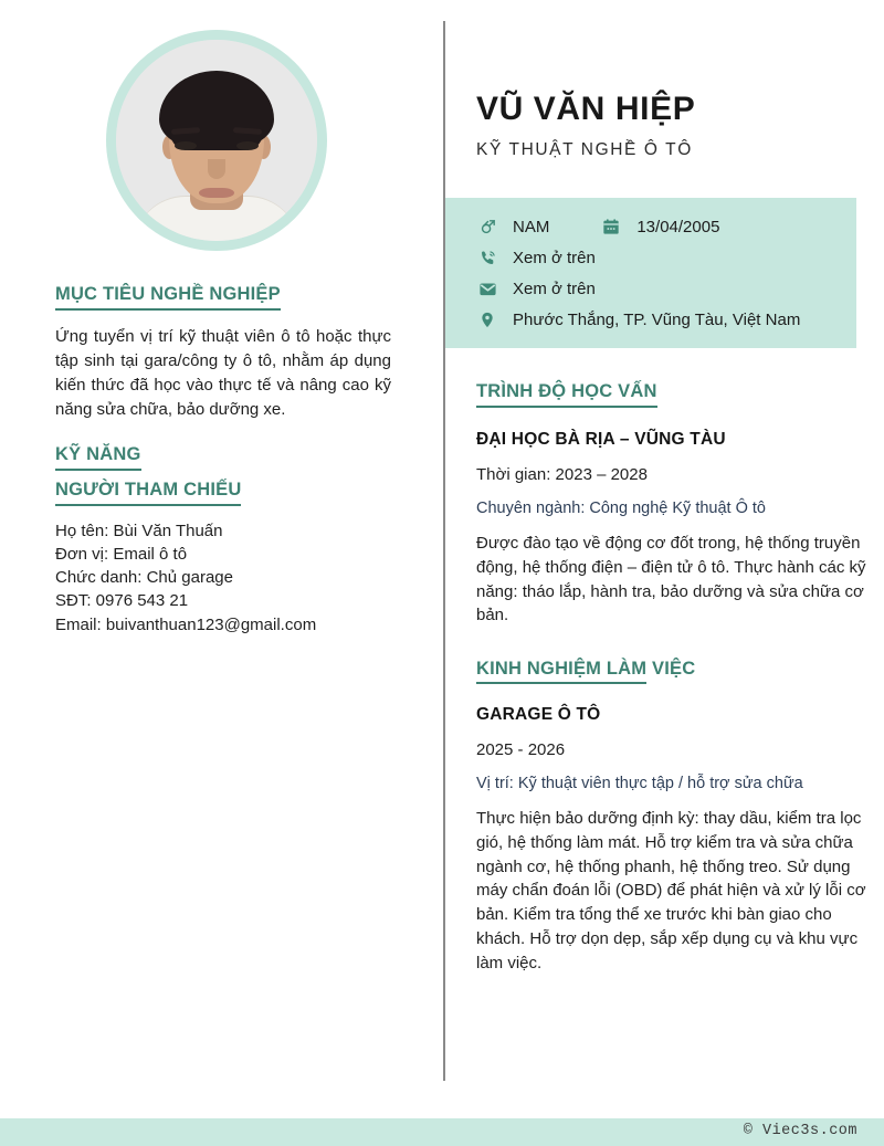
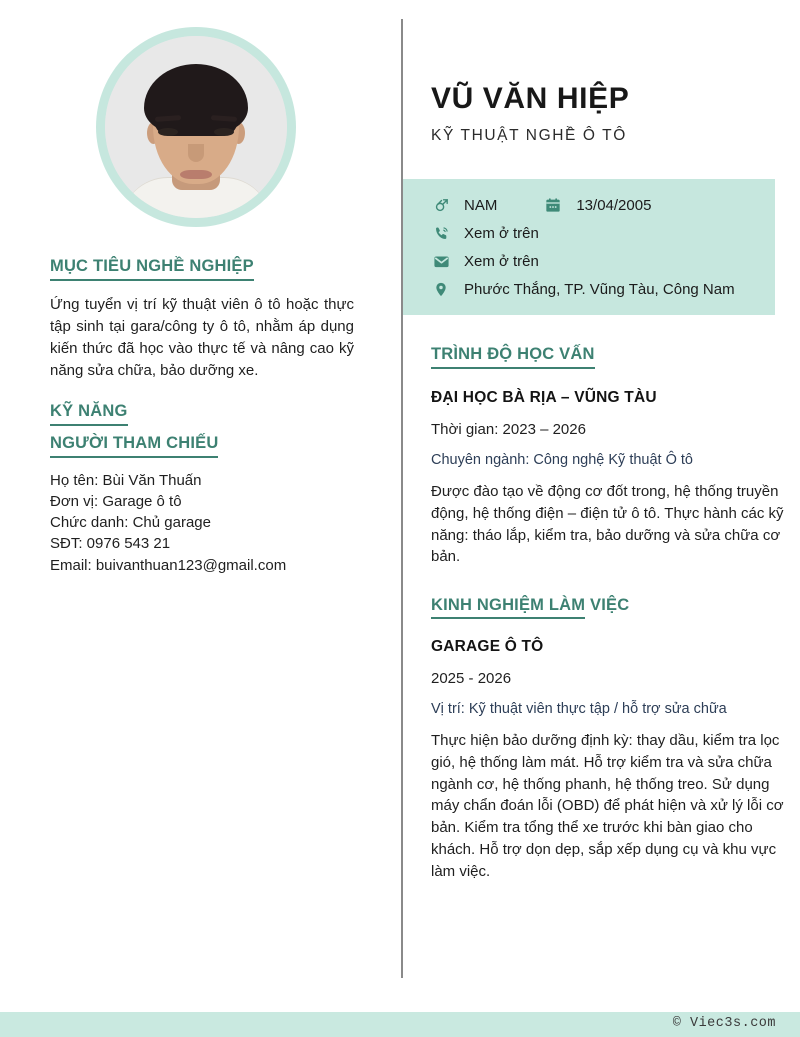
  MỤC TIÊU NGHỀ NGHIỆP
  Ứng tuyển vị trí kỹ thuật viên ô tô hoặc thực tập sinh tại gara/công ty ô tô, nhằm áp dụng kiến thức đã học vào thực tế và nâng cao kỹ năng sửa chữa, bảo dưỡng xe.
  KỸ NĂNG
  NGƯỜI THAM CHIẾU
  Họ tên: Bùi Văn Thuấn
- Đơn vị: Email ô tô
+ Đơn vị: Garage ô tô
  Chức danh: Chủ garage
  SĐT: 0976 543 21
  Email: buivanthuan123@gmail.com
  VŨ VĂN HIỆP
  KỸ THUẬT NGHỀ Ô TÔ
  NAM
  13/04/2005
  Xem ở trên
  Xem ở trên
- Phước Thắng, TP. Vũng Tàu, Việt Nam
+ Phước Thắng, TP. Vũng Tàu, Công Nam
  TRÌNH ĐỘ HỌC VẤN
  ĐẠI HỌC BÀ RỊA – VŨNG TÀU
- Thời gian: 2023 – 2028
+ Thời gian: 2023 – 2026
  Chuyên ngành: Công nghệ Kỹ thuật Ô tô
- Được đào tạo về động cơ đốt trong, hệ thống truyền động, hệ thống điện – điện tử ô tô. Thực hành các kỹ năng: tháo lắp, hành tra, bảo dưỡng và sửa chữa cơ bản.
+ Được đào tạo về động cơ đốt trong, hệ thống truyền động, hệ thống điện – điện tử ô tô. Thực hành các kỹ năng: tháo lắp, kiểm tra, bảo dưỡng và sửa chữa cơ bản.
  KINH NGHIỆM LÀM VIỆC
  GARAGE Ô TÔ
  2025 - 2026
  Vị trí: Kỹ thuật viên thực tập / hỗ trợ sửa chữa
  Thực hiện bảo dưỡng định kỳ: thay dầu, kiểm tra lọc gió, hệ thống làm mát. Hỗ trợ kiểm tra và sửa chữa ngành cơ, hệ thống phanh, hệ thống treo. Sử dụng máy chẩn đoán lỗi (OBD) để phát hiện và xử lý lỗi cơ bản. Kiểm tra tổng thể xe trước khi bàn giao cho khách. Hỗ trợ dọn dẹp, sắp xếp dụng cụ và khu vực làm việc.
  © Viec3s.com
